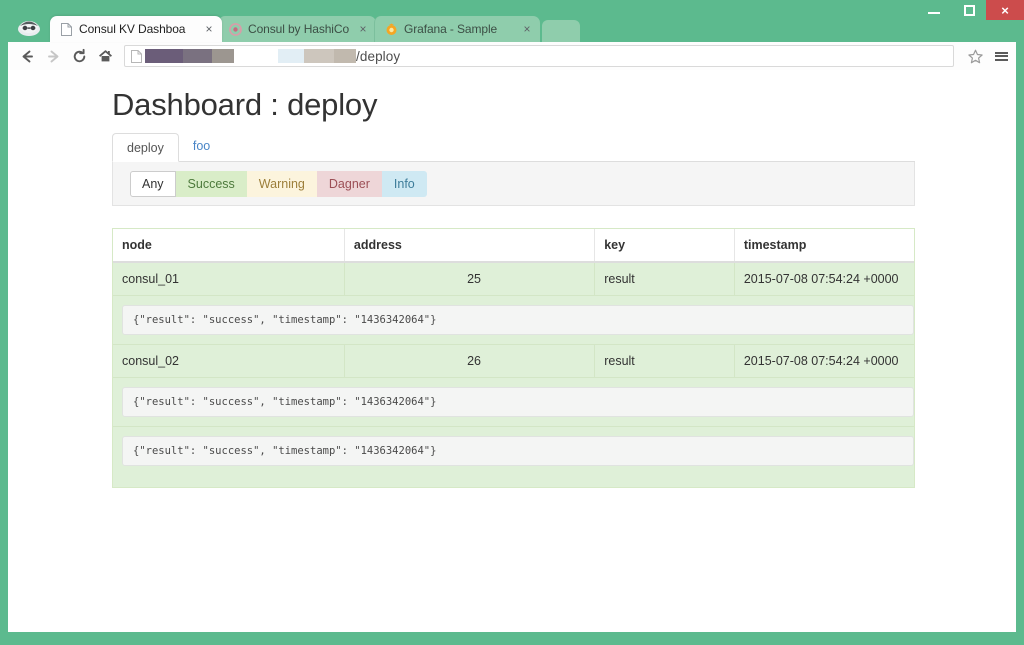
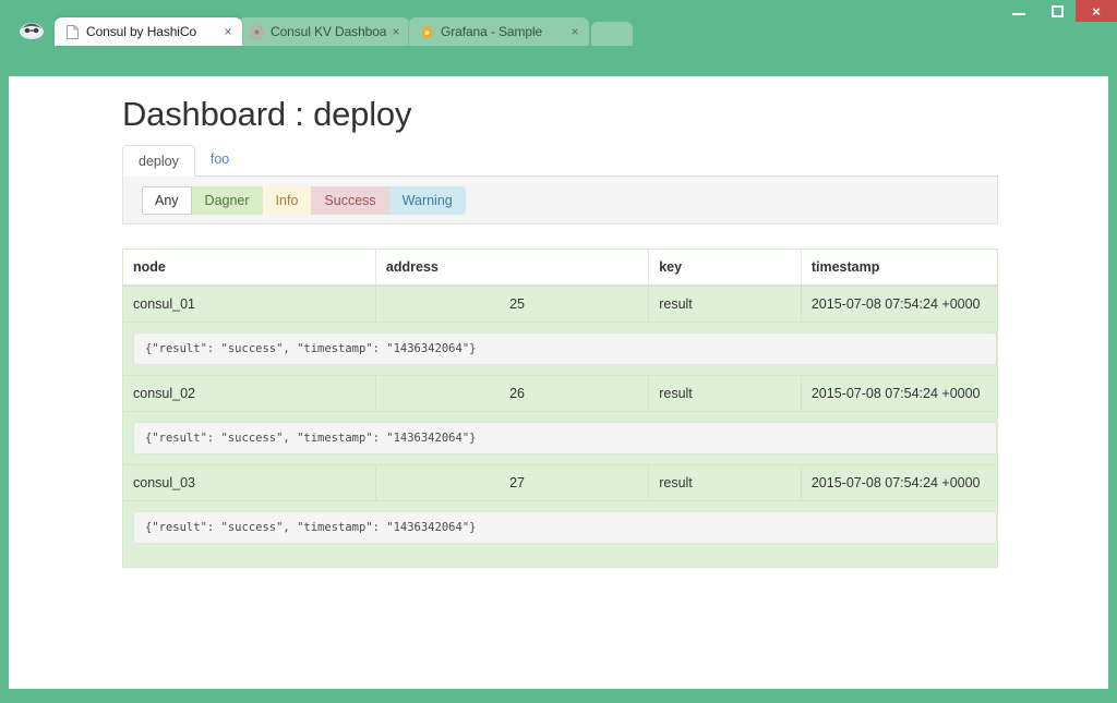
  ×
- Consul KV Dashboa
+ Consul by HashiCo
  ×
- Consul by HashiCo
+ Consul KV Dashboa
  ×
  Grafana - Sample
  ×
- /deploy
  Dashboard : deploy
  deploy
  foo
  Any
- Success
+ Dagner
- Warning
+ Info
- Dagner
+ Success
- Info
+ Warning
  node	address	key	timestamp
  consul_01	25	result	2015-07-08 07:54:24 +0000
  {"result": "success", "timestamp": "1436342064"}
  consul_02	26	result	2015-07-08 07:54:24 +0000
  {"result": "success", "timestamp": "1436342064"}
+ consul_03	27	result	2015-07-08 07:54:24 +0000
  {"result": "success", "timestamp": "1436342064"}
